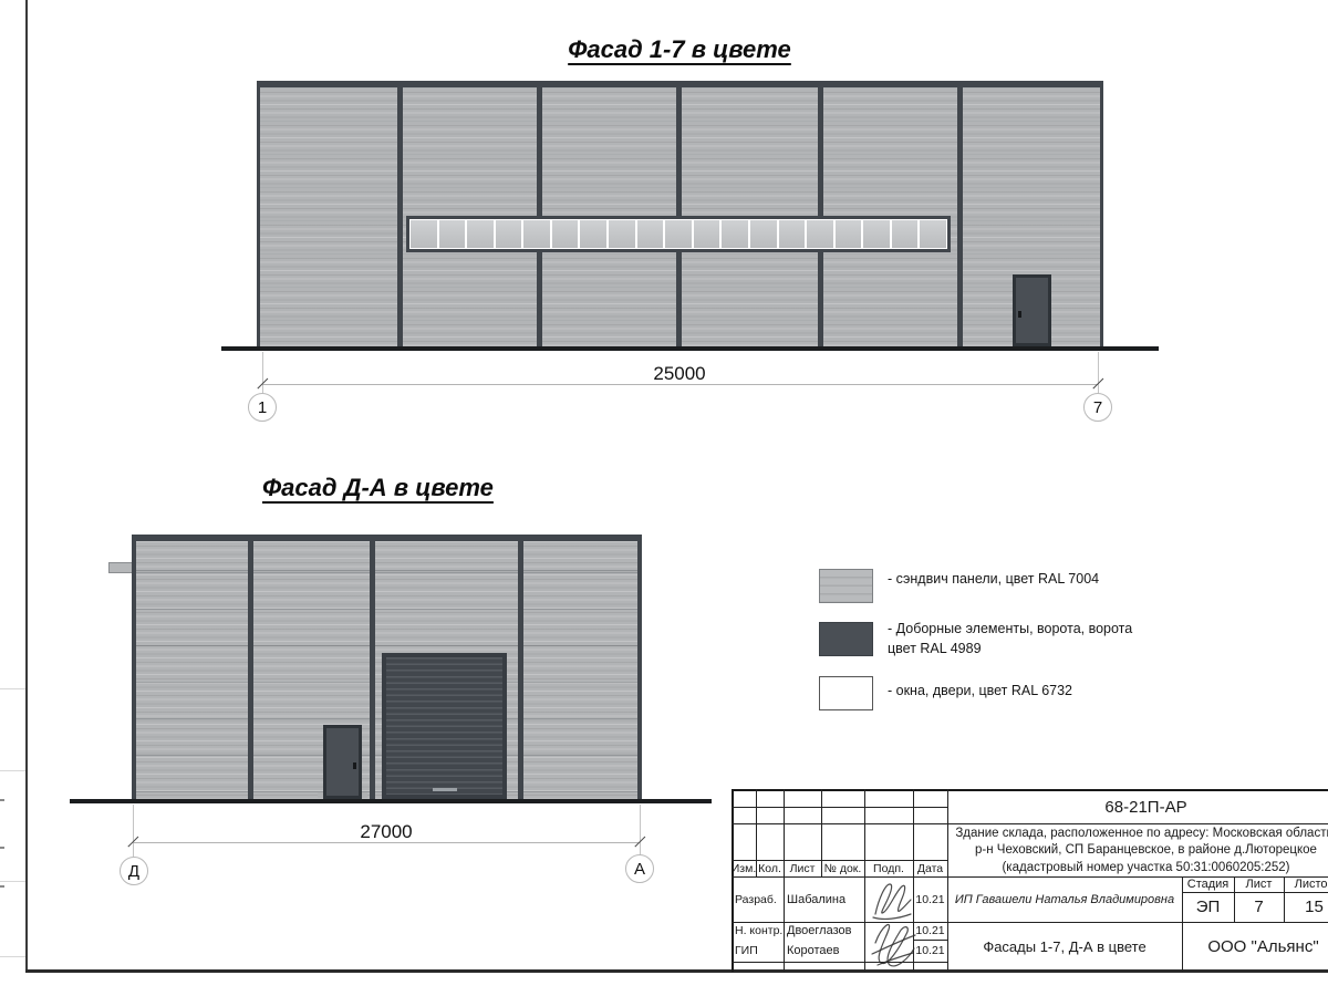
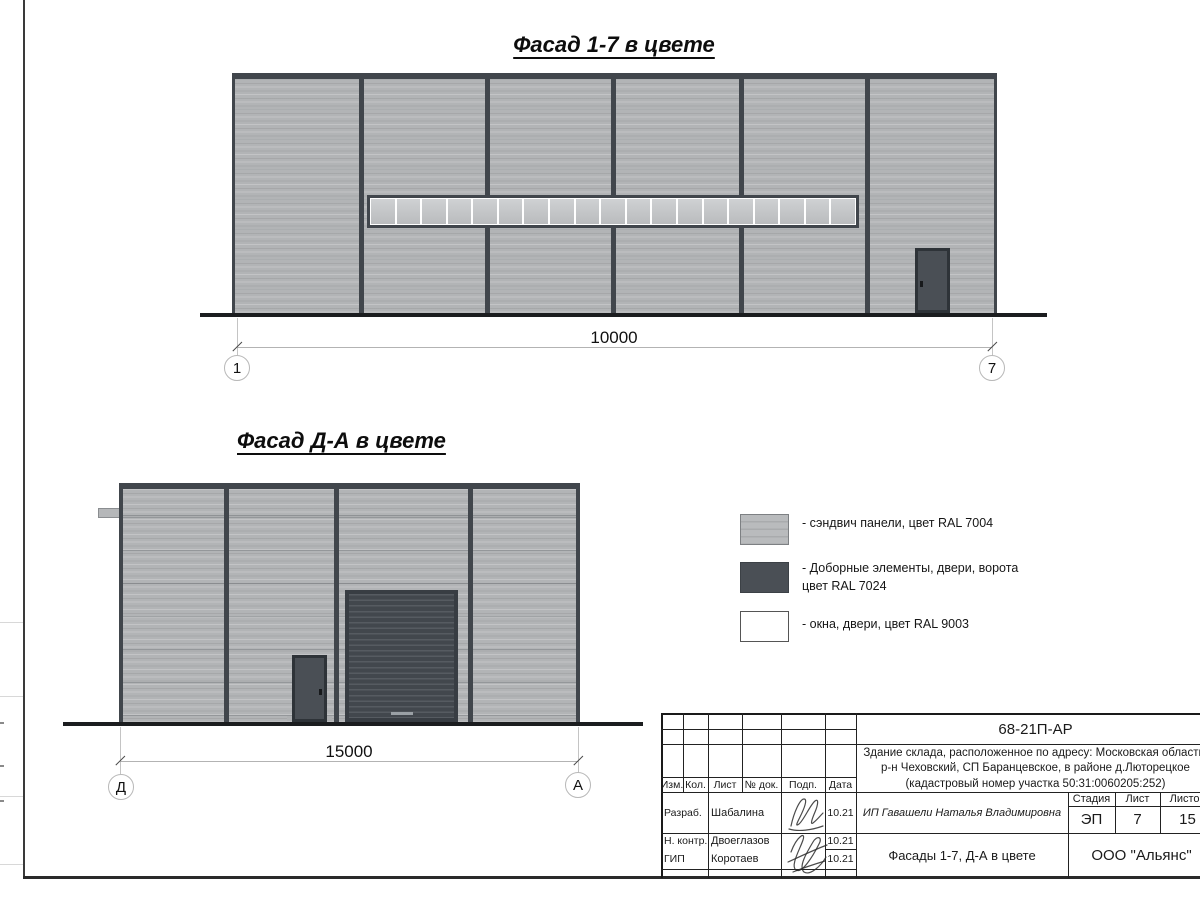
  Фасад 1-7 в цвете
- 25000
+ 10000
  1
  7
  Фасад Д-А в цвете
- 27000
+ 15000
  Д
  А
  - сэндвич панели, цвет RAL 7004
- - Доборные элементы, ворота, ворота
+ - Доборные элементы, двери, ворота
- цвет RAL 4989
+ цвет RAL 7024
- - окна, двери, цвет RAL 6732
+ - окна, двери, цвет RAL 9003
  68-21П-АР
  Здание склада, расположенное по адресу: Московская област
  р-н Чеховский, СП Баранцевское, в районе д.Люторецкое
  (кадастровый номер участка 50:31:0060205:252)
  Изм.
  Кол.
  Лист
  № док.
  Подп.
  Дата
  Разраб.
  Шабалина
  10.21
  Н. контр.
  Двоеглазов
  10.21
  ГИП
  Коротаев
  10.21
  ИП Гавашели Наталья Владимировна
  Стадия
  Лист
  Листо
  ЭП
  7
  15
  Фасады 1-7, Д-А в цвете
  ООО "Альянс"
